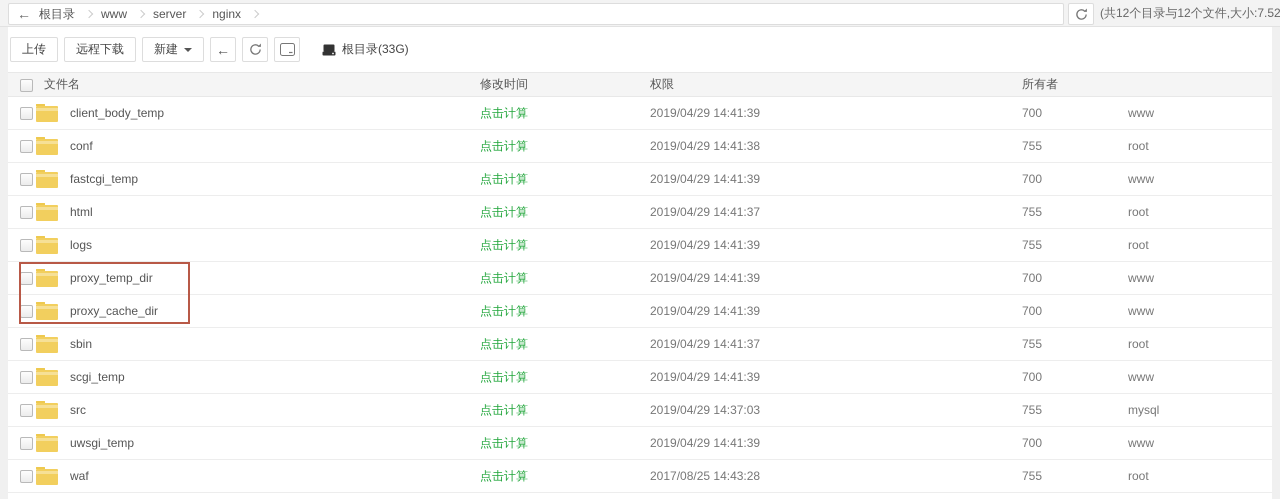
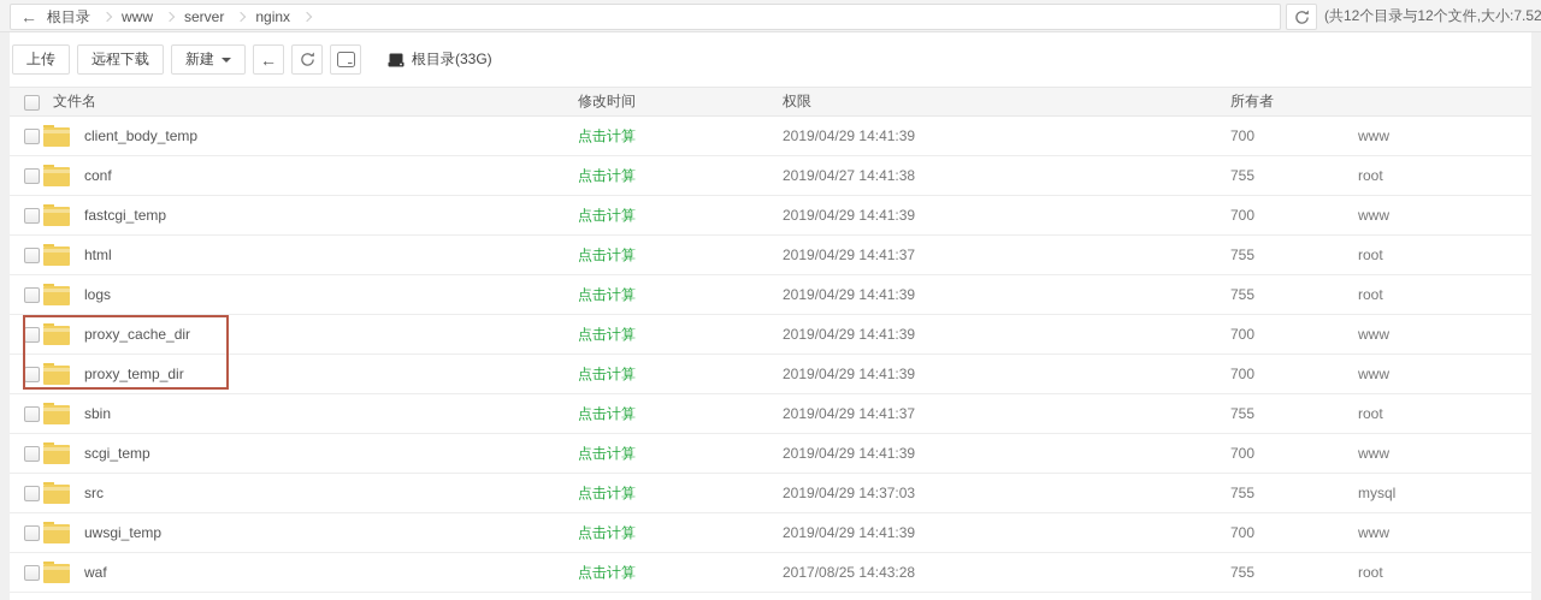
  ←
  根目录
  www
  server
  nginx
  (共12个目录与12个文件,大小:7.52
  上传
  远程下载
  新建
  ←
  根目录(33G)
  文件名
  修改时间
  权限
  所有者
  client_body_temp
  点击计算
  2019/04/29 14:41:39
  700
  www
  conf
  点击计算
- 2019/04/29 14:41:38
+ 2019/04/27 14:41:38
  755
  root
  fastcgi_temp
  点击计算
  2019/04/29 14:41:39
  700
  www
  html
  点击计算
  2019/04/29 14:41:37
  755
  root
  logs
  点击计算
  2019/04/29 14:41:39
  755
  root
- proxy_temp_dir
+ proxy_cache_dir
  点击计算
  2019/04/29 14:41:39
  700
  www
- proxy_cache_dir
+ proxy_temp_dir
  点击计算
  2019/04/29 14:41:39
  700
  www
  sbin
  点击计算
  2019/04/29 14:41:37
  755
  root
  scgi_temp
  点击计算
  2019/04/29 14:41:39
  700
  www
  src
  点击计算
  2019/04/29 14:37:03
  755
  mysql
  uwsgi_temp
  点击计算
  2019/04/29 14:41:39
  700
  www
  waf
  点击计算
  2017/08/25 14:43:28
  755
  root
